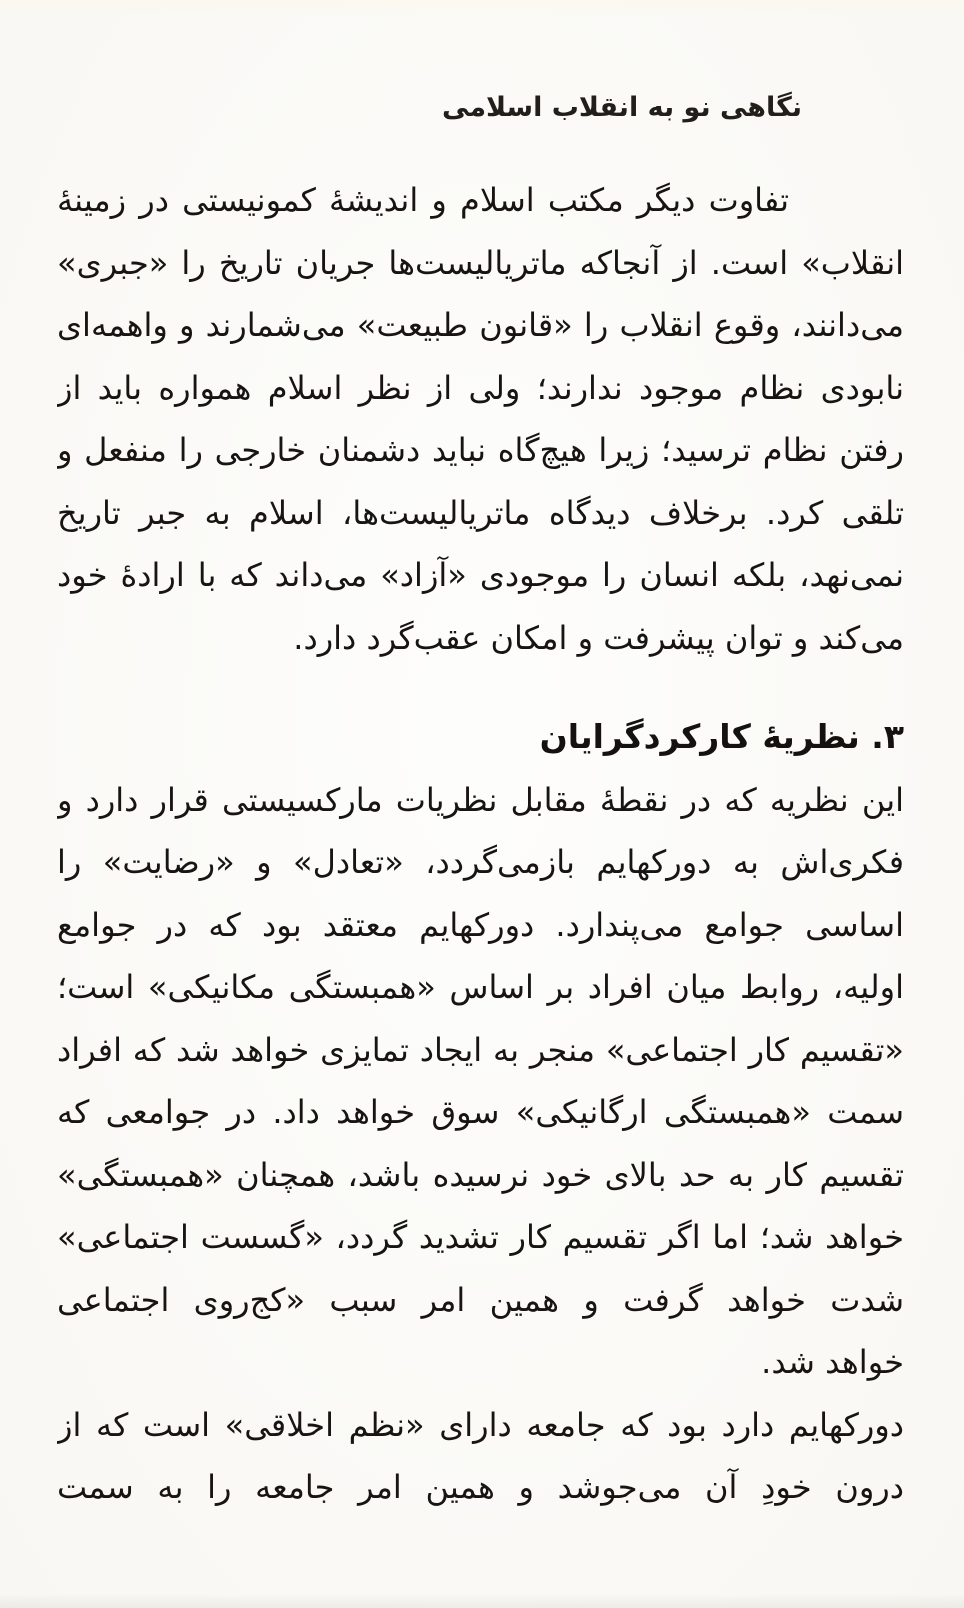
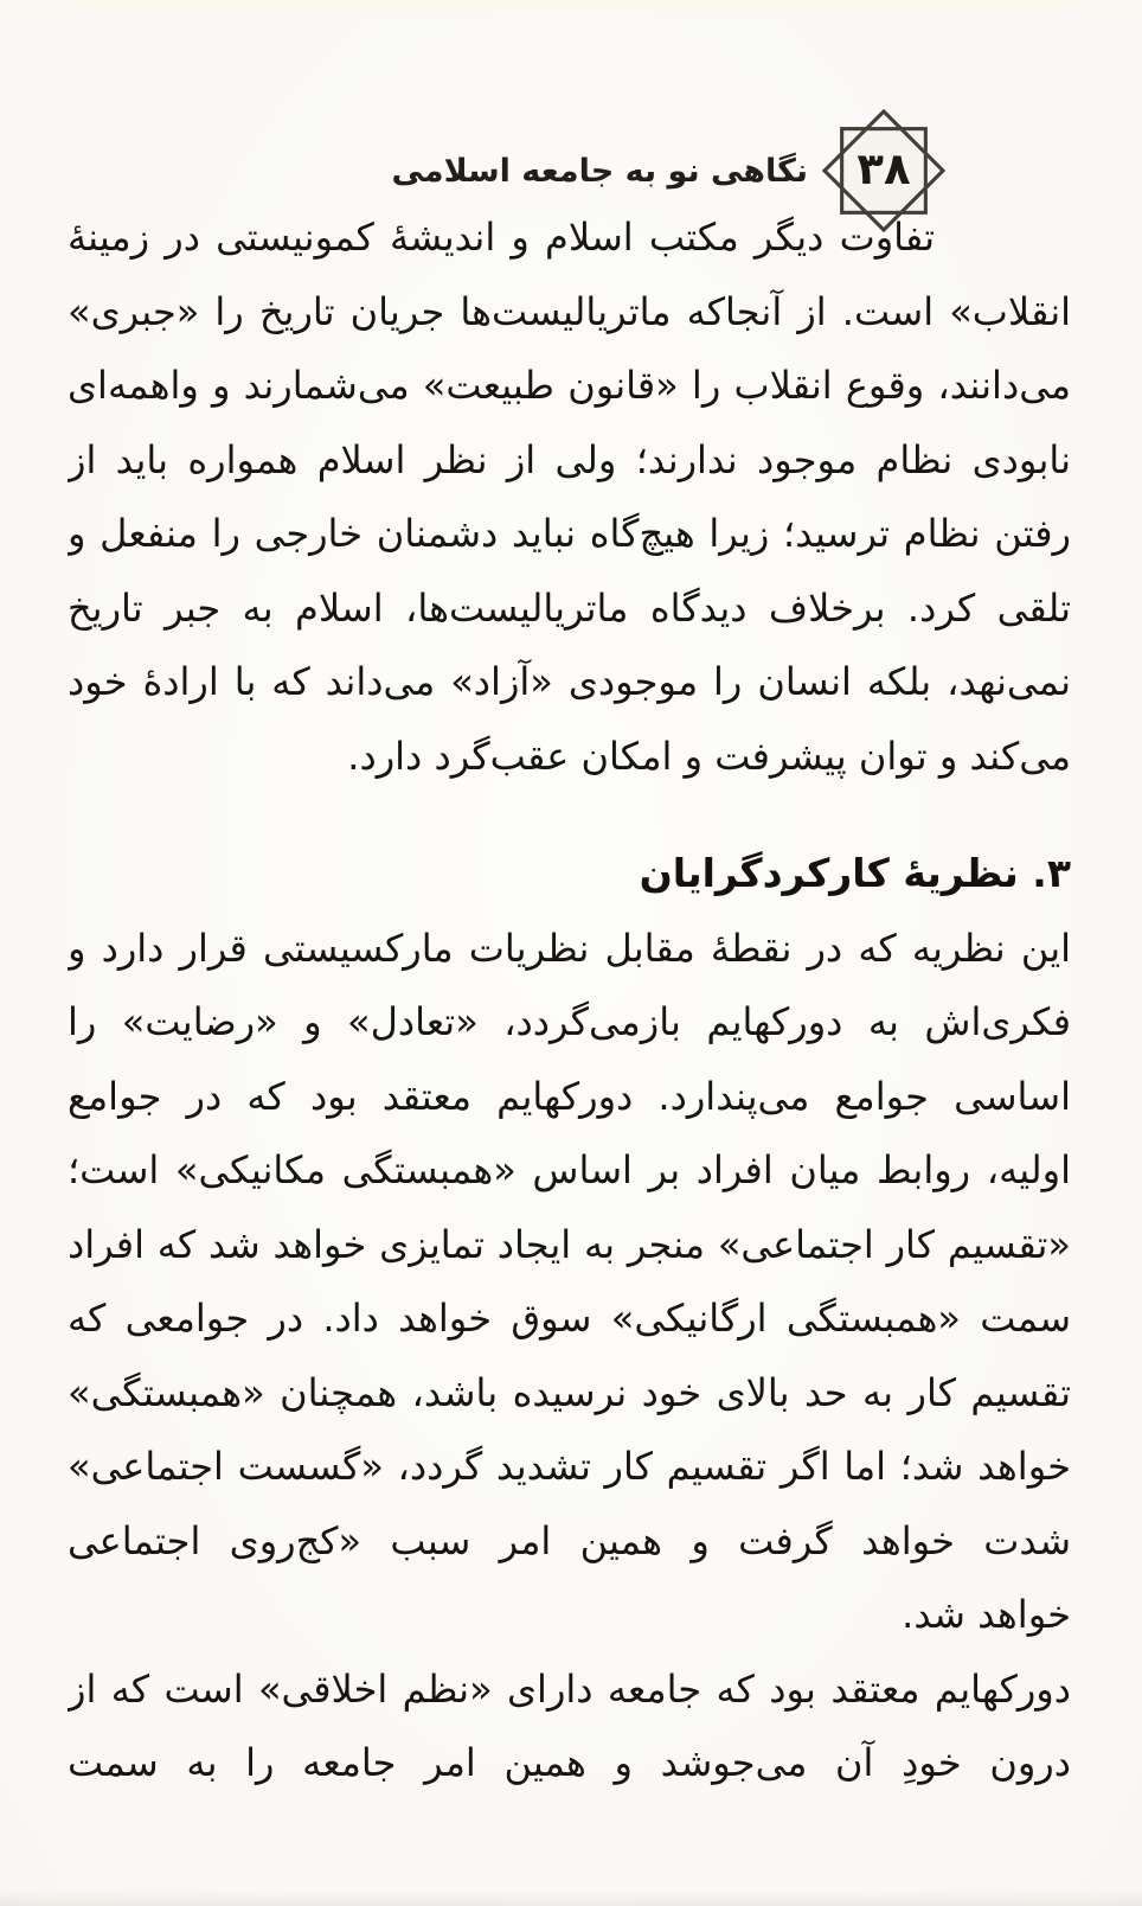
+ ۳۸
- نگاهی نو به انقلاب اسلامی
+ نگاهی نو به جامعه اسلامی
  تفاوت دیگر مکتب اسلام و اندیشهٔ کمونیستی در زمینهٔ
  انقلاب» است. از آنجاکه ماتریالیستها جریان تاریخ را «جبری»
  میدانند، وقوع انقلاب را «قانون طبیعت» می‌شمارند و واهمهای
  نابودی نظام موجود ندارند؛ ولی از نظر اسلام همواره باید از
  رفتن نظام ترسید؛ زیرا هیچ‌گاه نباید دشمنان خارجی را منفعل و
  تلقی کرد. برخلاف دیدگاه ماتریالیست‌ها، اسلام به جبر تاریخ
  نمینهد، بلکه انسان را موجودی «آزاد» می‌داند که با ارادهٔ خود
  میکند و توان پیشرفت و امکان عقبگرد دارد.
  ۳. نظریهٔ کارکردگرایان
  این نظریه که در نقطهٔ مقابل نظریات مارکسیستی قرار دارد و
  فکریاش به دورکهایم بازمیگردد، «تعادل» و «رضایت» را
  اساسی جوامع می‌پندارد. دورکهایم معتقد بود که در جوامع
  اولیه، روابط میان افراد بر اساس «همبستگی مکانیکی» است؛
  «تقسیم کار اجتماعی» منجر به ایجاد تمایزی خواهد شد که افراد
  سمت «همبستگی ارگانیکی» سوق خواهد داد. در جوامعی که
  تقسیم کار به حد بالای خود نرسیده باشد، همچنان «همبستگی»
  خواهد شد؛ اما اگر تقسیم کار تشدید گردد، «گسست اجتماعی»
  شدت خواهد گرفت و همین امر سبب «کج‌روی اجتماعی
  خواهد شد.
- دورکهایم دارد بود که جامعه دارای «نظم اخلاقی» است که از
+ دورکهایم معتقد بود که جامعه دارای «نظم اخلاقی» است که از
  درون خودِ آن میجوشد و همین امر جامعه را به سمت
